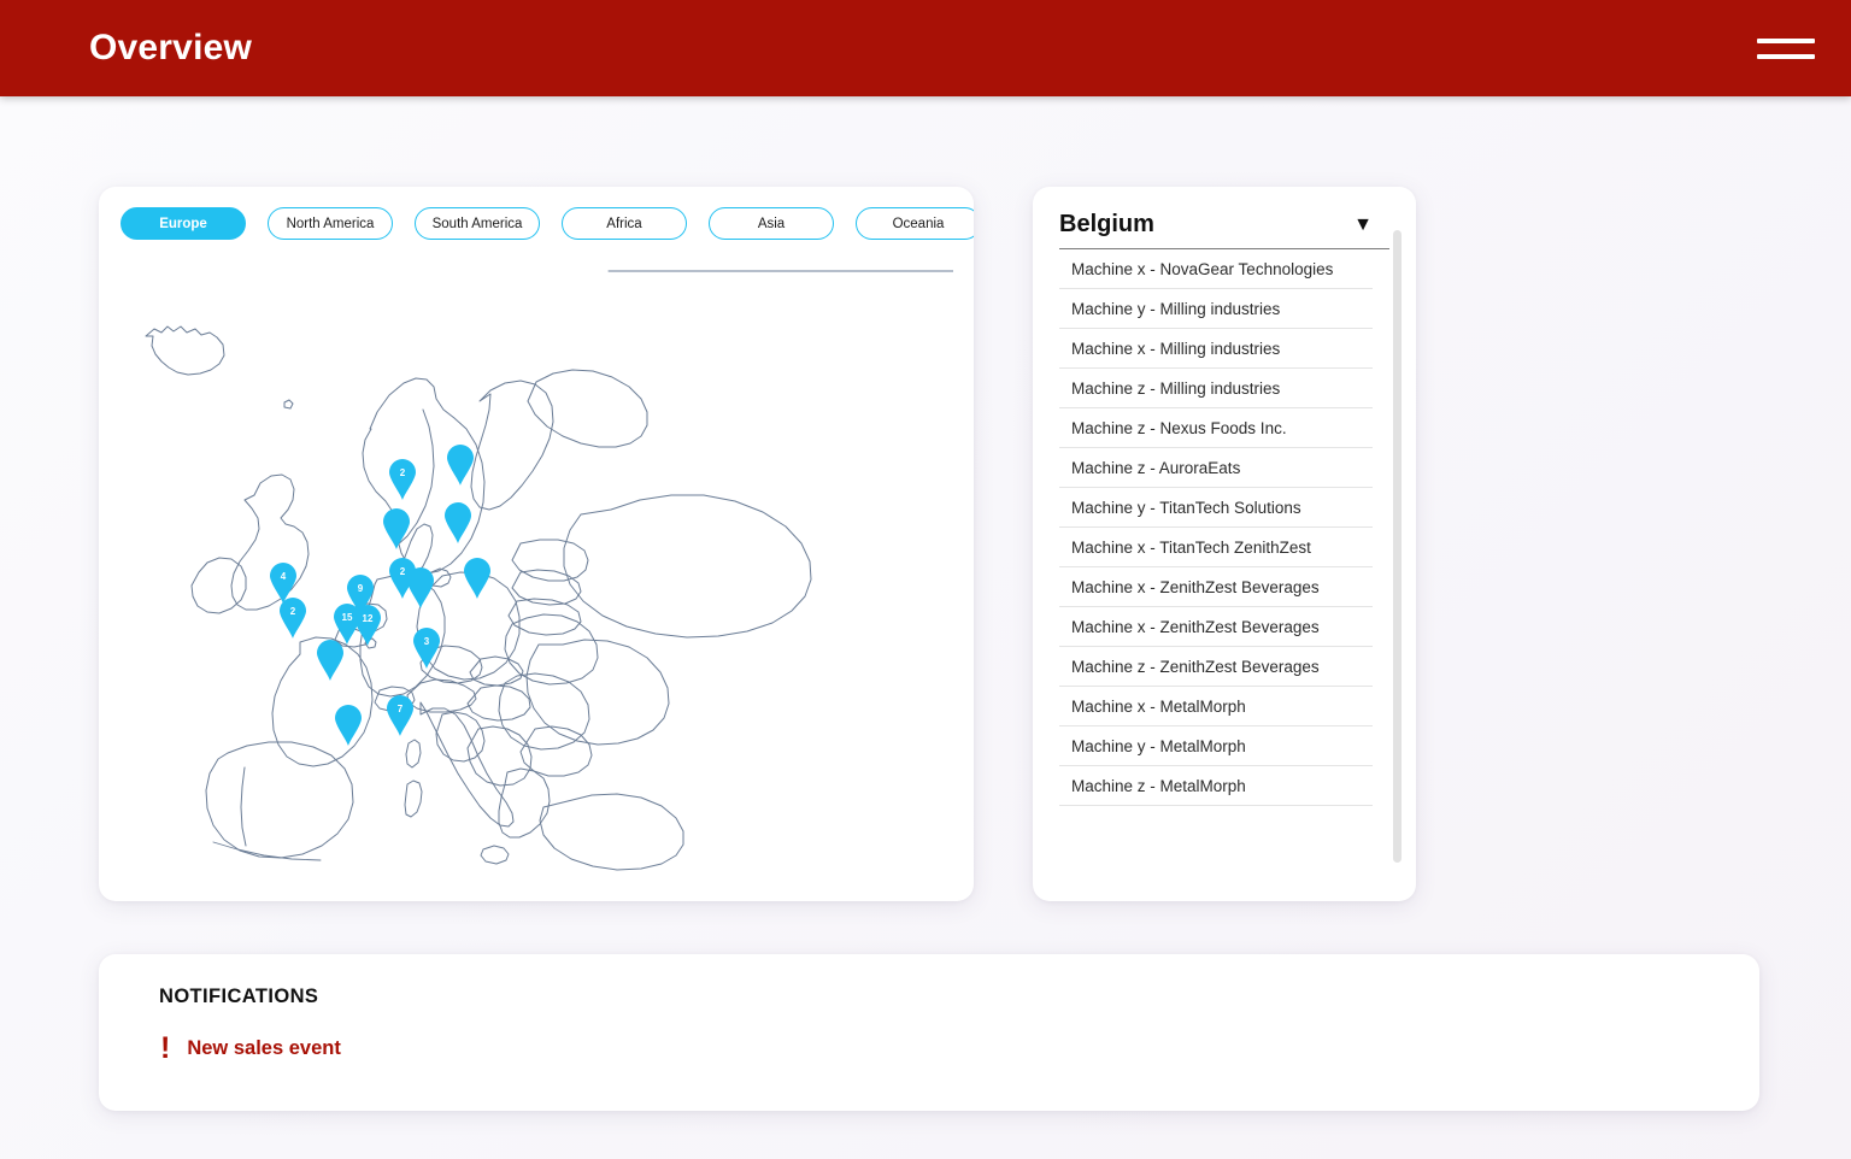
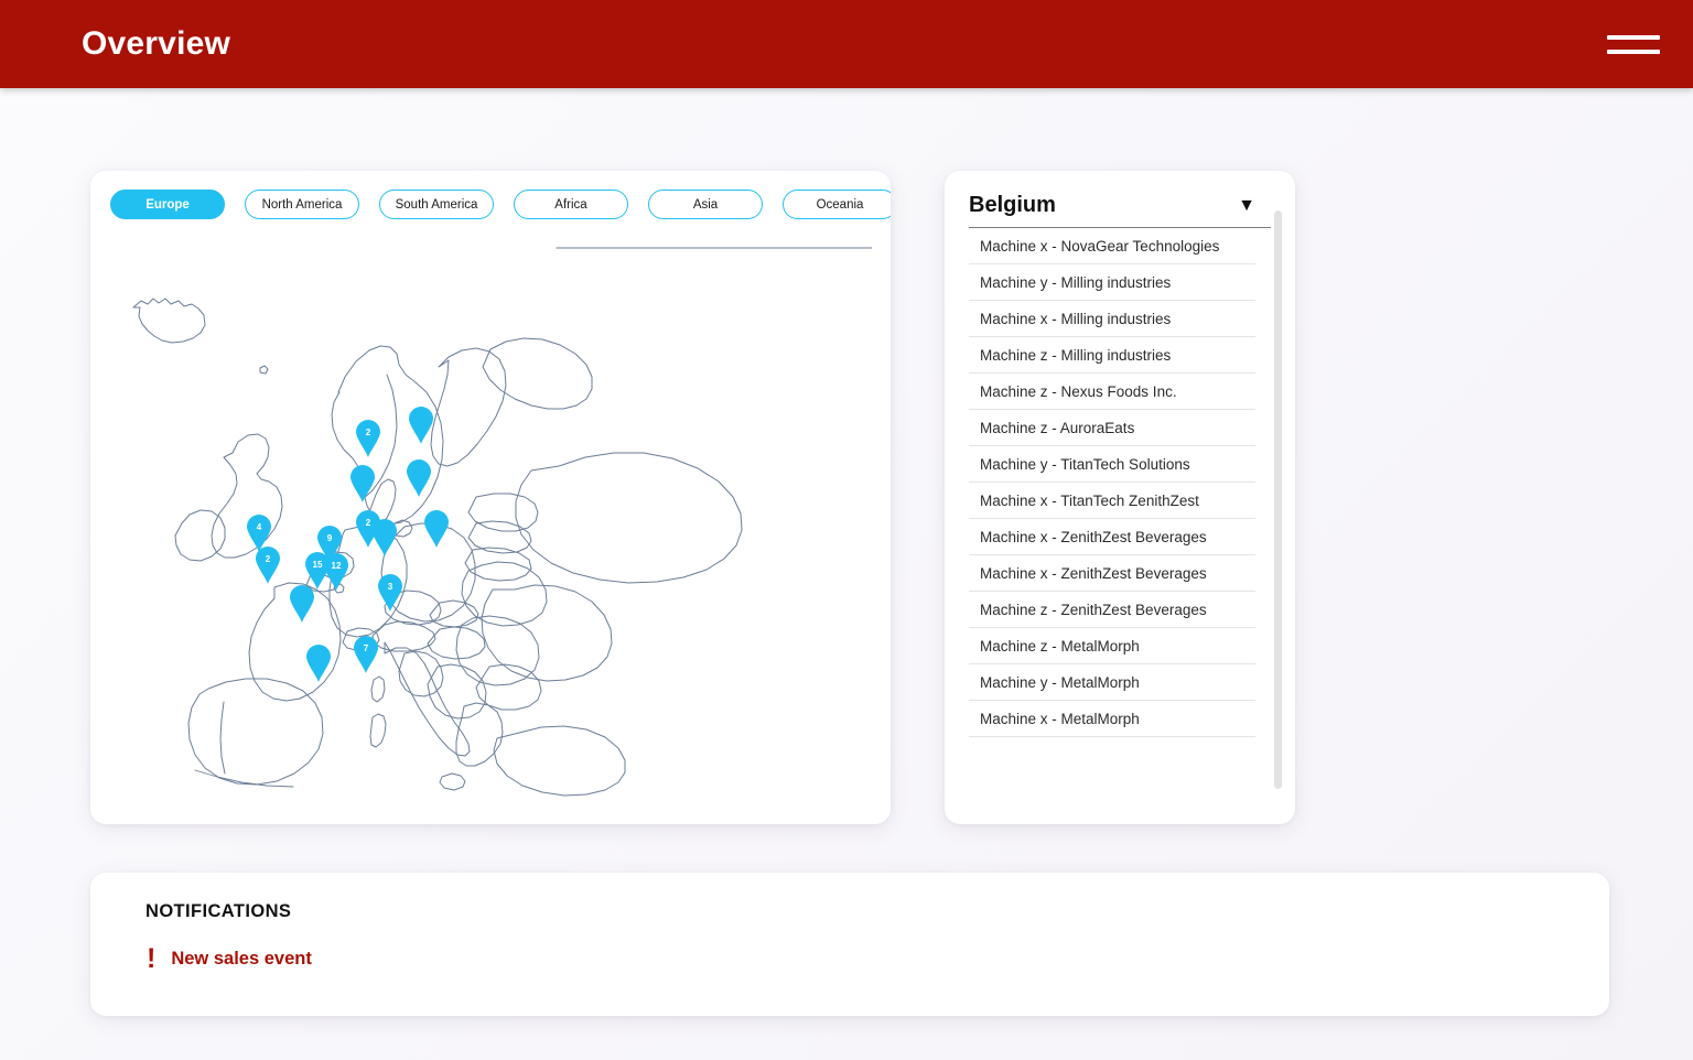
  Overview
  Europe
  North America
  South America
  Africa
  Asia
  Oceania
  2
  4
  2
  9
  2
  15
  12
  3
  7
  Belgium
  ▼
  Machine x - NovaGear Technologies
  Machine y - Milling industries
  Machine x - Milling industries
  Machine z - Milling industries
  Machine z - Nexus Foods Inc.
  Machine z - AuroraEats
  Machine y - TitanTech Solutions
  Machine x - TitanTech ZenithZest
  Machine x - ZenithZest Beverages
  Machine x - ZenithZest Beverages
  Machine z - ZenithZest Beverages
- Machine x - MetalMorph
+ Machine z - MetalMorph
  Machine y - MetalMorph
- Machine z - MetalMorph
+ Machine x - MetalMorph
  NOTIFICATIONS
  !
  New sales event
